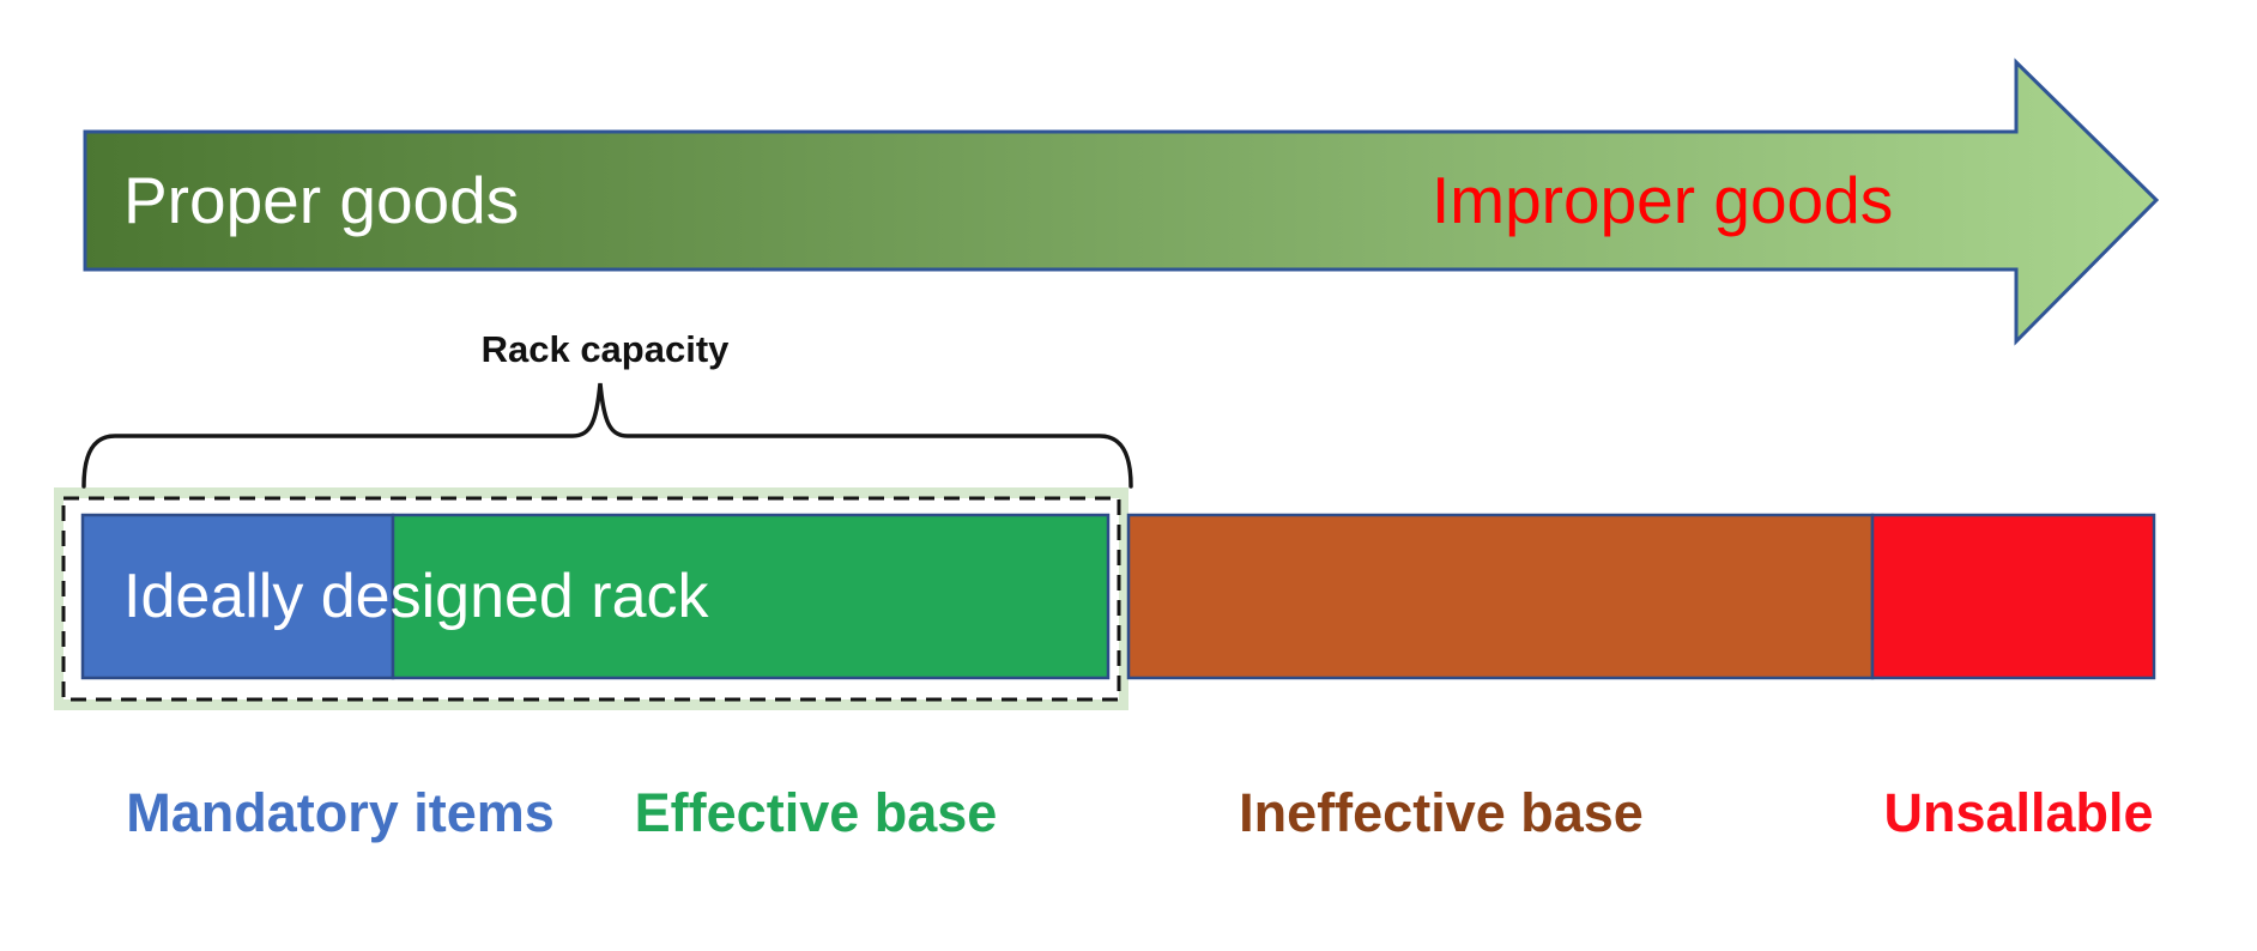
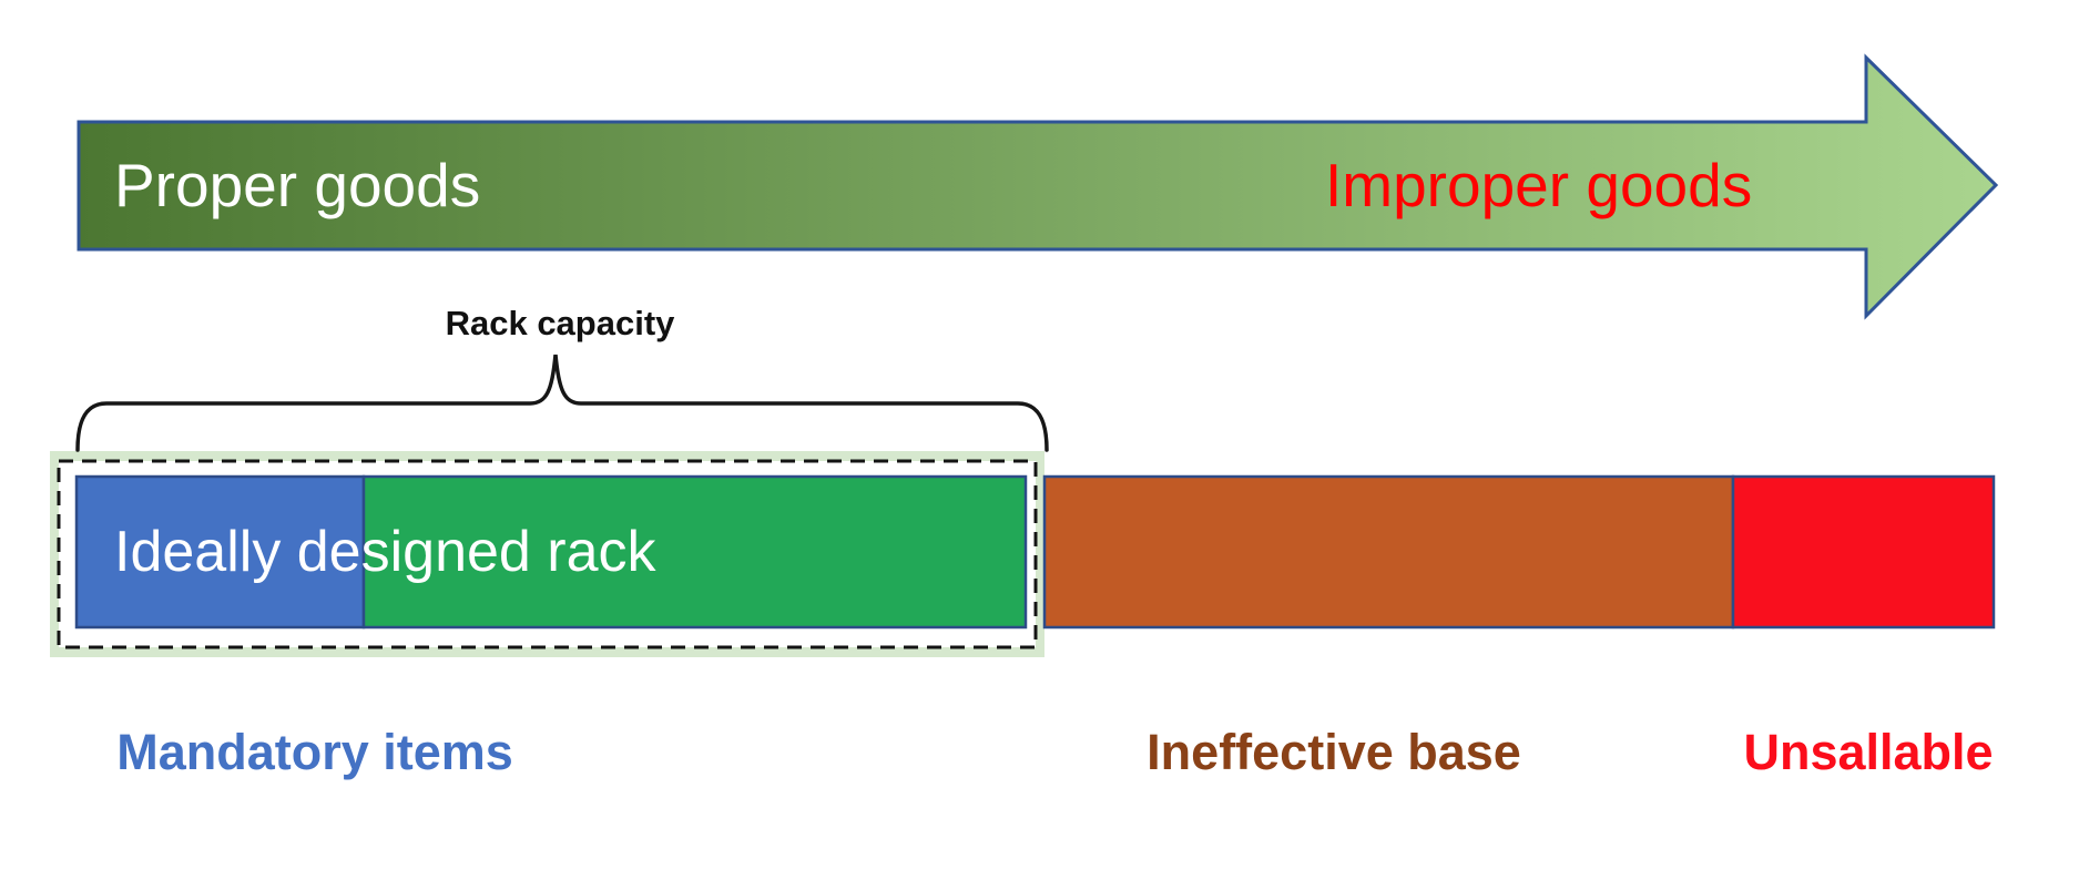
  Proper goods
  Improper goods
  Rack capacity
  Ideally designed rack
  Mandatory items
- Effective base
  Ineffective base
  Unsallable
